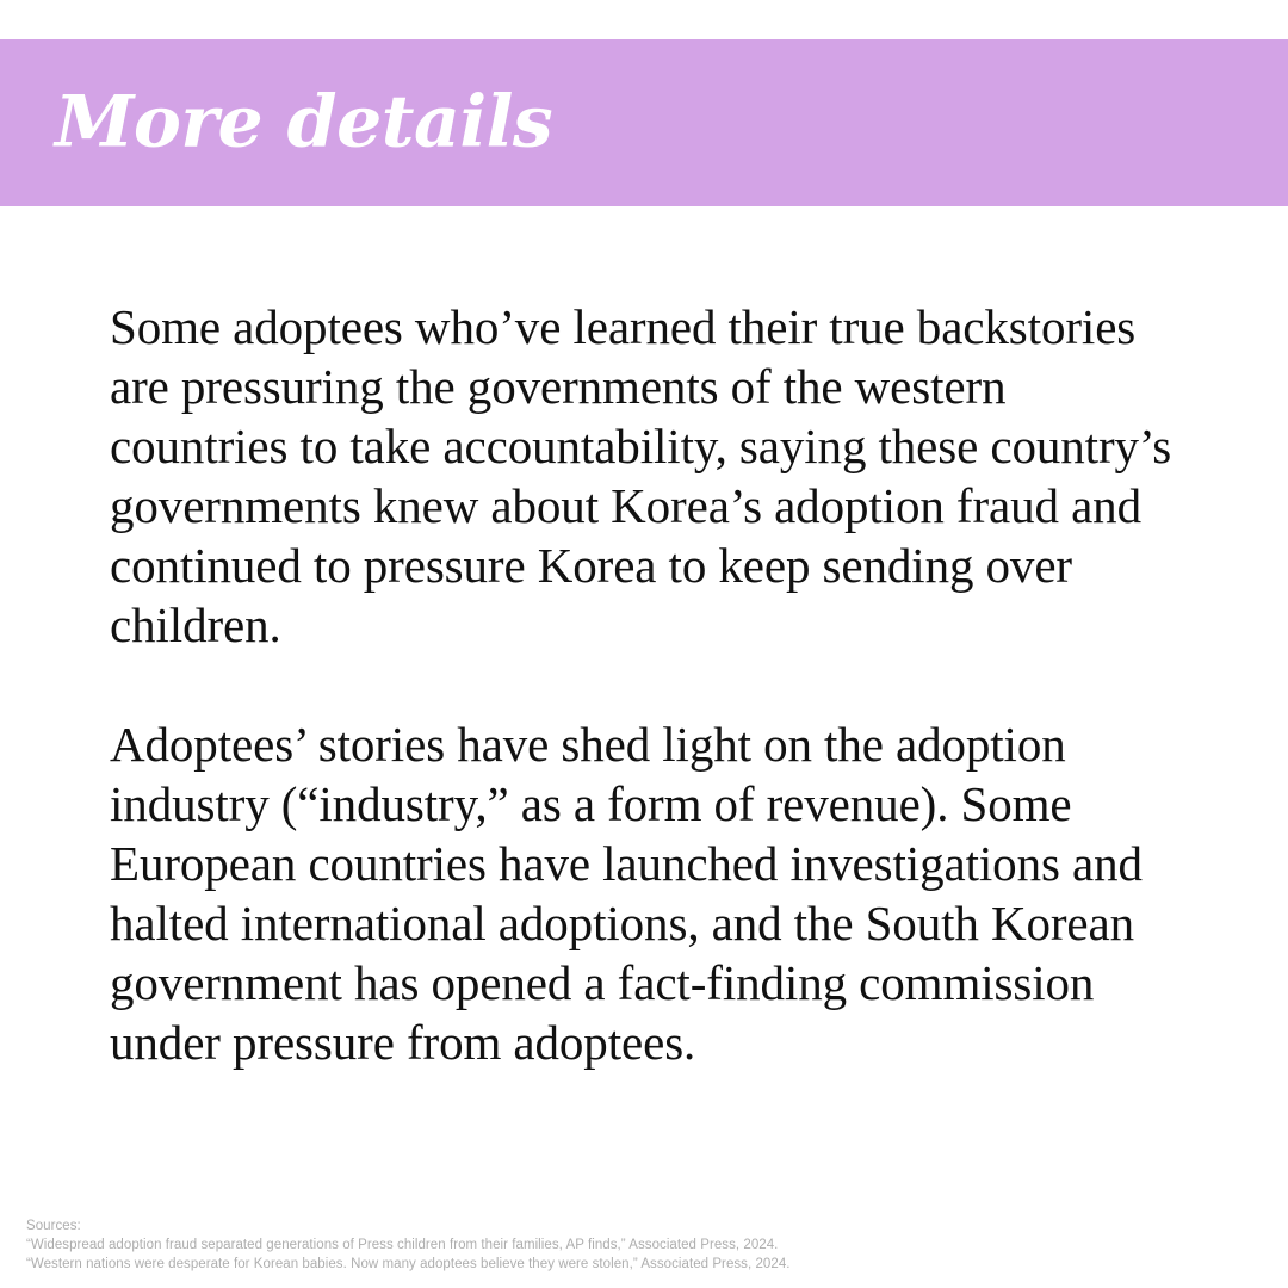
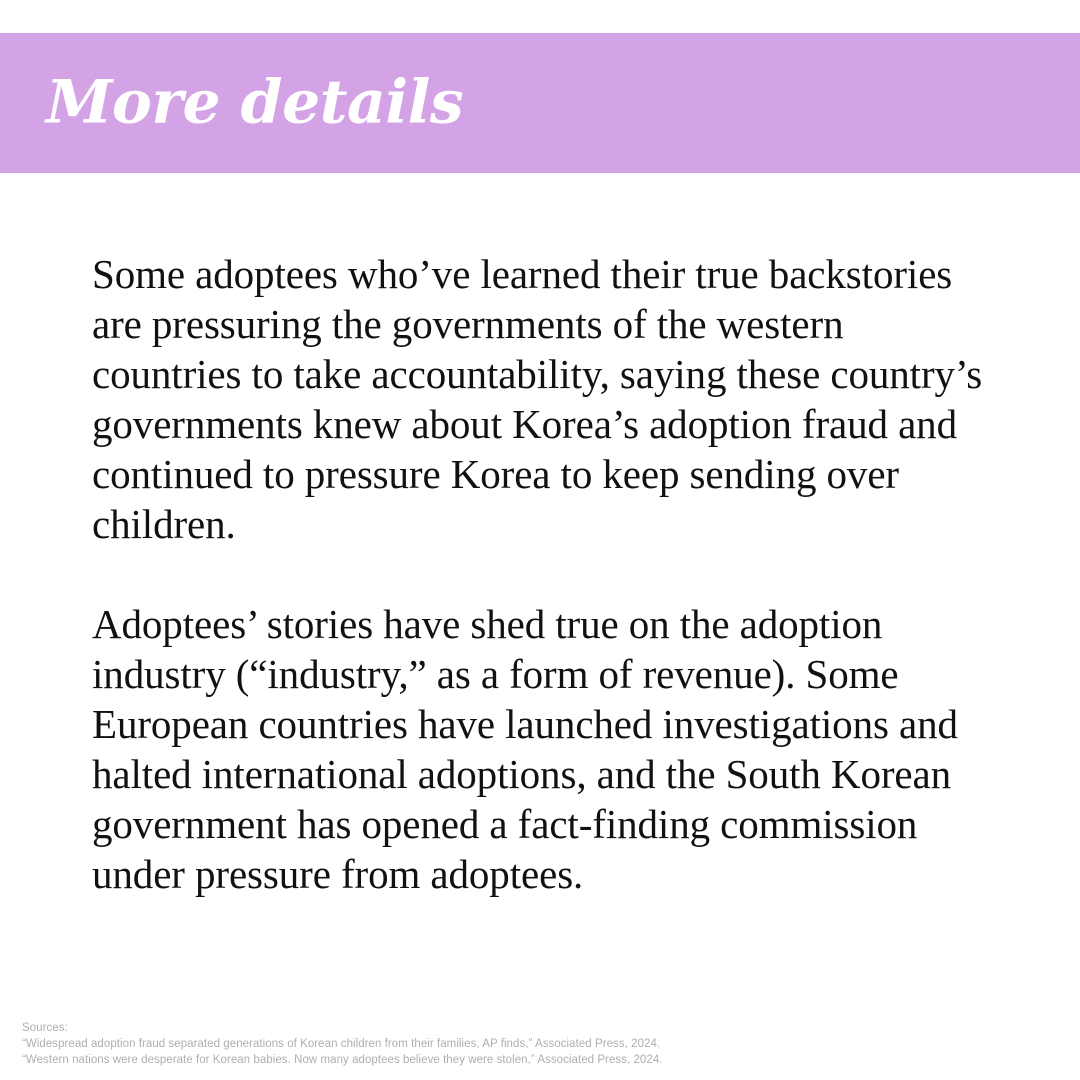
  More details
  Some adoptees who’ve learned their true backstories are pressuring the governments of the western countries to take accountability, saying these country’s governments knew about Korea’s adoption fraud and continued to pressure Korea to keep sending over children.
- Adoptees’ stories have shed light on the adoption industry (“industry,” as a form of revenue). Some European countries have launched investigations and halted international adoptions, and the South Korean government has opened a fact-finding commission under pressure from adoptees.
+ Adoptees’ stories have shed true on the adoption industry (“industry,” as a form of revenue). Some European countries have launched investigations and halted international adoptions, and the South Korean government has opened a fact-finding commission under pressure from adoptees.
  Sources:
- “Widespread adoption fraud separated generations of Press children from their families, AP finds,” Associated Press, 2024.
+ “Widespread adoption fraud separated generations of Korean children from their families, AP finds,” Associated Press, 2024.
  “Western nations were desperate for Korean babies. Now many adoptees believe they were stolen,” Associated Press, 2024.
